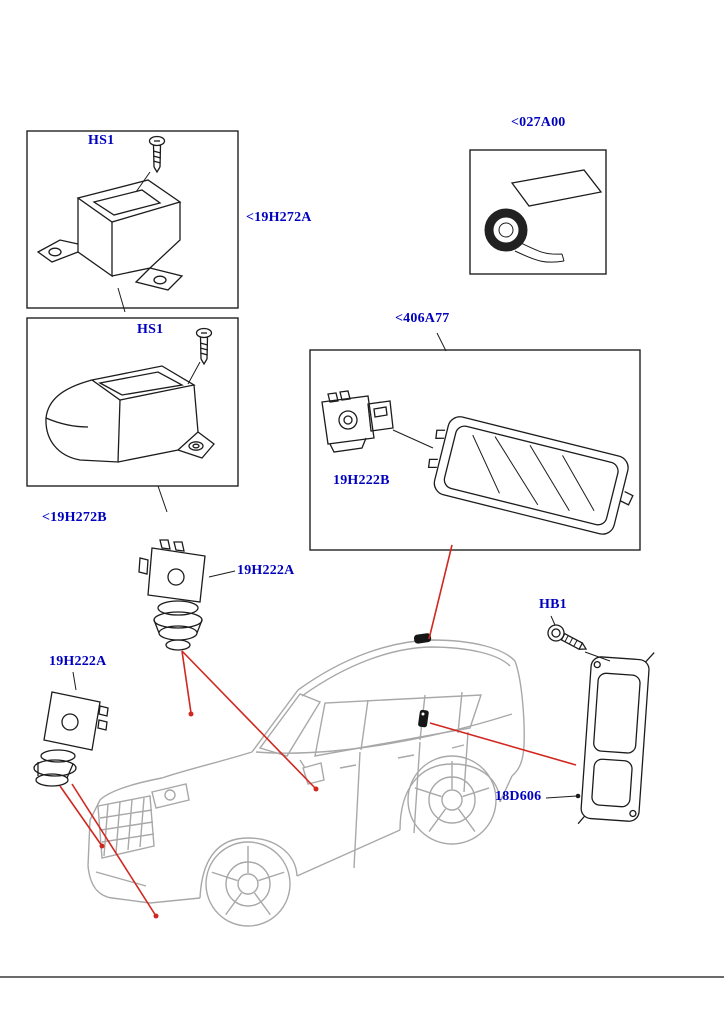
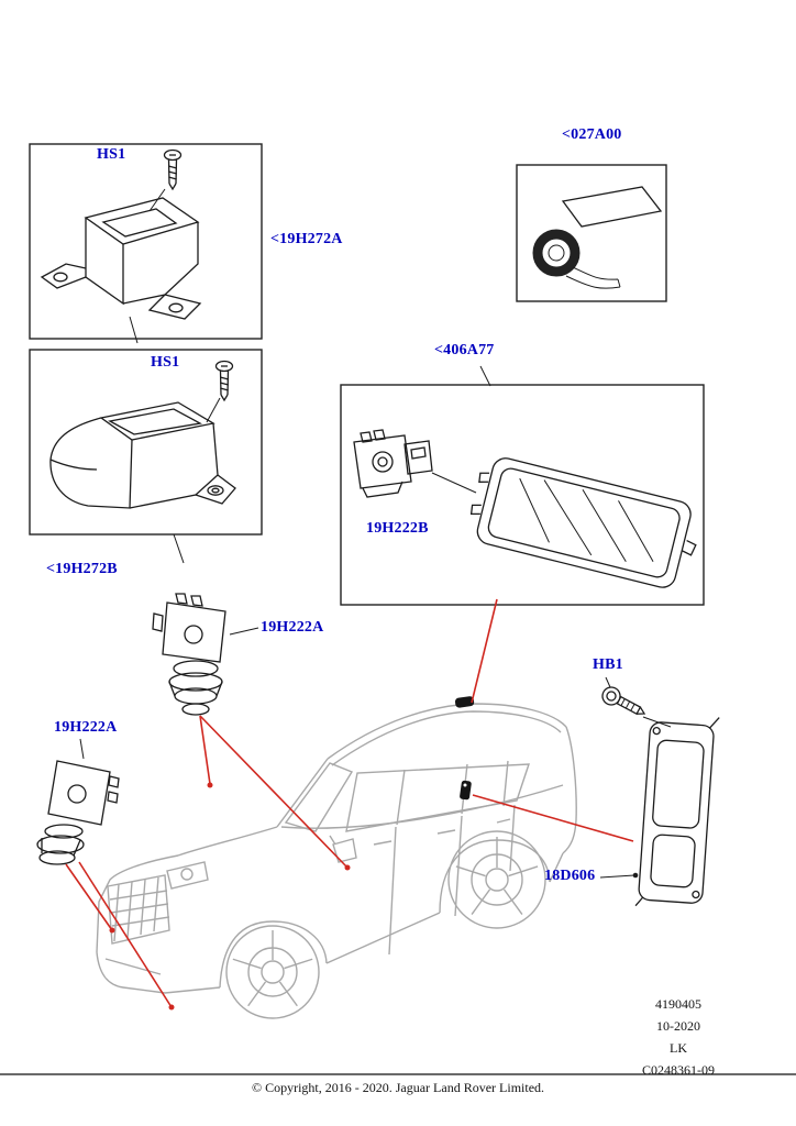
  HS1
  <19H272A
  HS1
  <19H272B
  <027A00
  <406A77
  19H222B
  19H222A
  19H222A
  HB1
  18D606
+ 4190405
+ 10-2020
+ LK
+ C0248361-09
+ © Copyright, 2016 - 2020. Jaguar Land Rover Limited.
